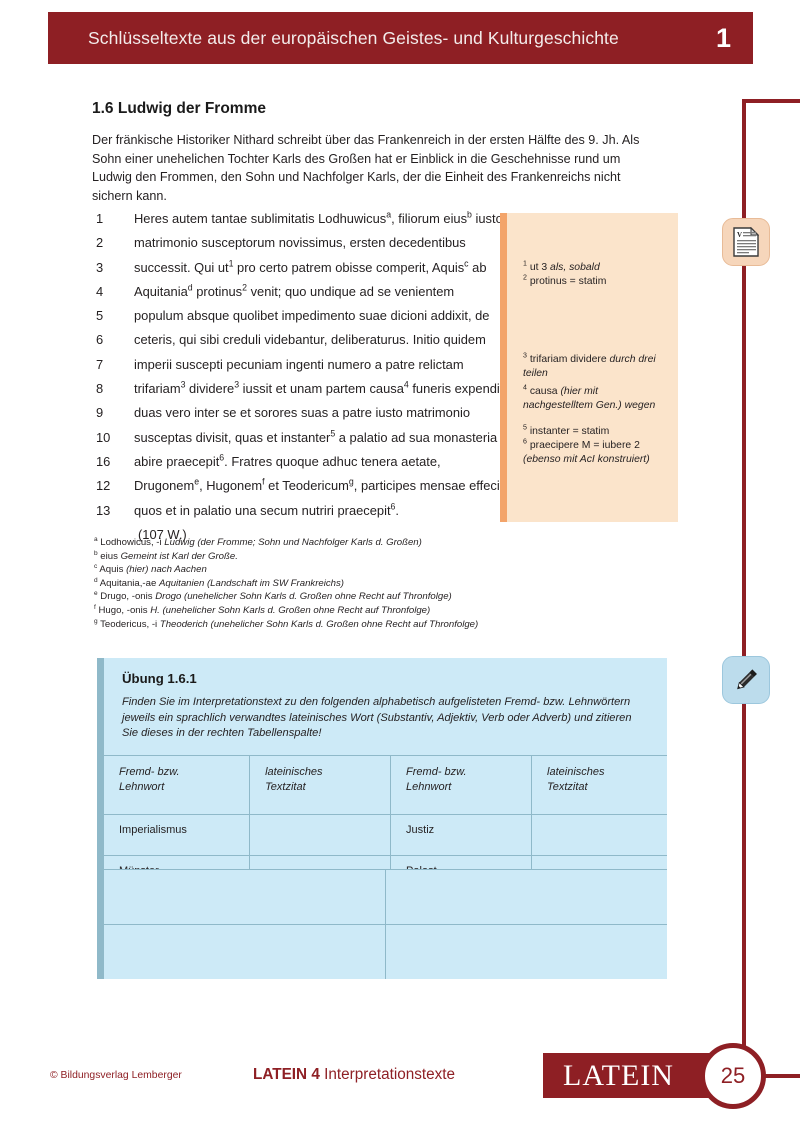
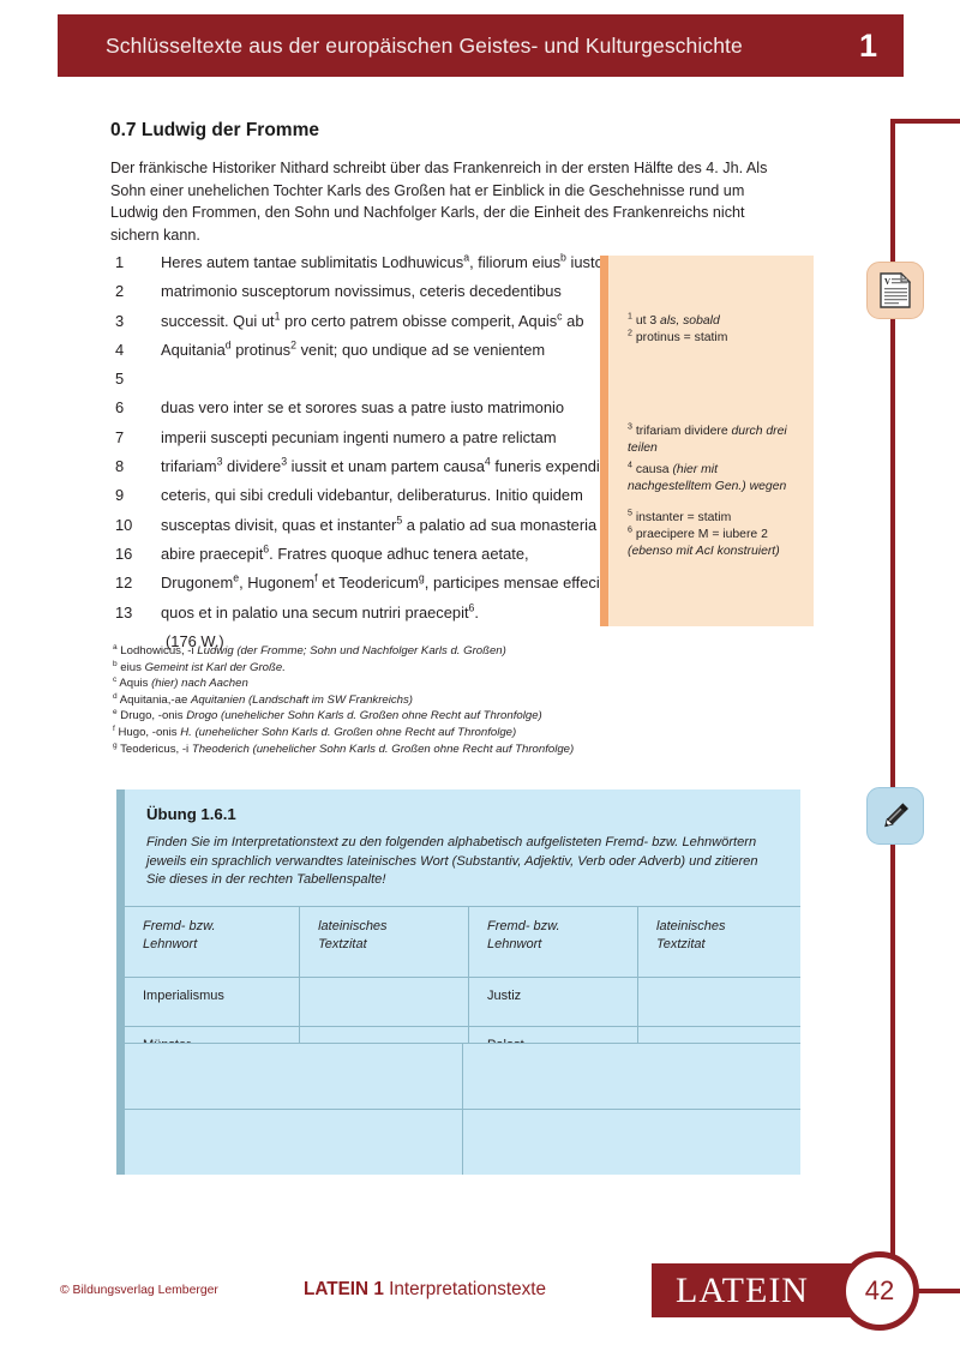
  Schlüsseltexte aus der europäischen Geistes- und Kulturgeschichte
  1
  V
- 1.6 Ludwig der Fromme
+ 0.7 Ludwig der Fromme
- Der fränkische Historiker Nithard schreibt über das Frankenreich in der ersten Hälfte des 9. Jh. Als Sohn einer unehelichen Tochter Karls des Großen hat er Einblick in die Geschehnisse rund um Ludwig den Frommen, den Sohn und Nachfolger Karls, der die Einheit des Frankenreichs nicht sichern kann.
+ Der fränkische Historiker Nithard schreibt über das Frankenreich in der ersten Hälfte des 4. Jh. Als Sohn einer unehelichen Tochter Karls des Großen hat er Einblick in die Geschehnisse rund um Ludwig den Frommen, den Sohn und Nachfolger Karls, der die Einheit des Frankenreichs nicht sichern kann.
  1
  Heres autem tantae sublimitatis Lodhuwicusa, filiorum eiusb iust
  2
- matrimonio susceptorum novissimus, ersten decedentibus
+ matrimonio susceptorum novissimus, ceteris decedentibus
  3
  successit. Qui ut1 pro certo patrem obisse comperit, Aquisc ab
  4
  Aquitaniad protinus2 venit; quo undique ad se venientem
  5
- populum absque quolibet impedimento suae dicioni addixit, de
  6
- ceteris, qui sibi creduli videbantur, deliberaturus. Initio quidem
+ duas vero inter se et sorores suas a patre iusto matrimonio
  7
  imperii suscepti pecuniam ingenti numero a patre relictam
  8
  trifariam3 dividere3 iussit et unam partem causa4 funeris expendi
  9
- duas vero inter se et sorores suas a patre iusto matrimonio
+ ceteris, qui sibi creduli videbantur, deliberaturus. Initio quidem
  10
  susceptas divisit, quas et instanter5 a palatio ad sua monasteria
  16
  abire praecepit6. Fratres quoque adhuc tenera aetate,
  12
  Drugoneme, Hugonemf et Teodericumg, participes mensae effeci
  13
  quos et in palatio una secum nutriri praecepit6.
- (107 W.)
+ (176 W.)
  ut 3 als, sobald
  protinus = statim
  trifariam dividere durch drei teilen
  causa (hier mit nachgestelltem Gen.) wegen
  instanter = statim
  praecipere M = iubere 2 (ebenso mit AcI konstruiert)
  Lodhowicus, -i Ludwig (der Fromme; Sohn und Nachfolger Karls d. Großen)
  eius Gemeint ist Karl der Große.
  Aquis (hier) nach Aachen
  Aquitania,-ae Aquitanien (Landschaft im SW Frankreichs)
  Drugo, -onis Drogo (unehelicher Sohn Karls d. Großen ohne Recht auf Thronfolge)
  Hugo, -onis H. (unehelicher Sohn Karls d. Großen ohne Recht auf Thronfolge)
  Teodericus, -i Theoderich (unehelicher Sohn Karls d. Großen ohne Recht auf Thronfolge)
  Übung 1.6.1
  Finden Sie im Interpretationstext zu den folgenden alphabetisch aufgelisteten Fremd- bzw. Lehnwörtern jeweils ein sprachlich verwandtes lateinisches Wort (Substantiv, Adjektiv, Verb oder Adverb) und zitieren Sie dieses in der rechten Tabellenspalte!
  Fremd- bzw.Lehnwort	lateinischesTextzitat	Fremd- bzw.Lehnwort	lateinischesTextzitat
  Imperialismus		Justiz
  © Bildungsverlag Lemberger
- LATEIN 4 Interpretationstexte
+ LATEIN 1 Interpretationstexte
  LATEIN
- 25
+ 42
